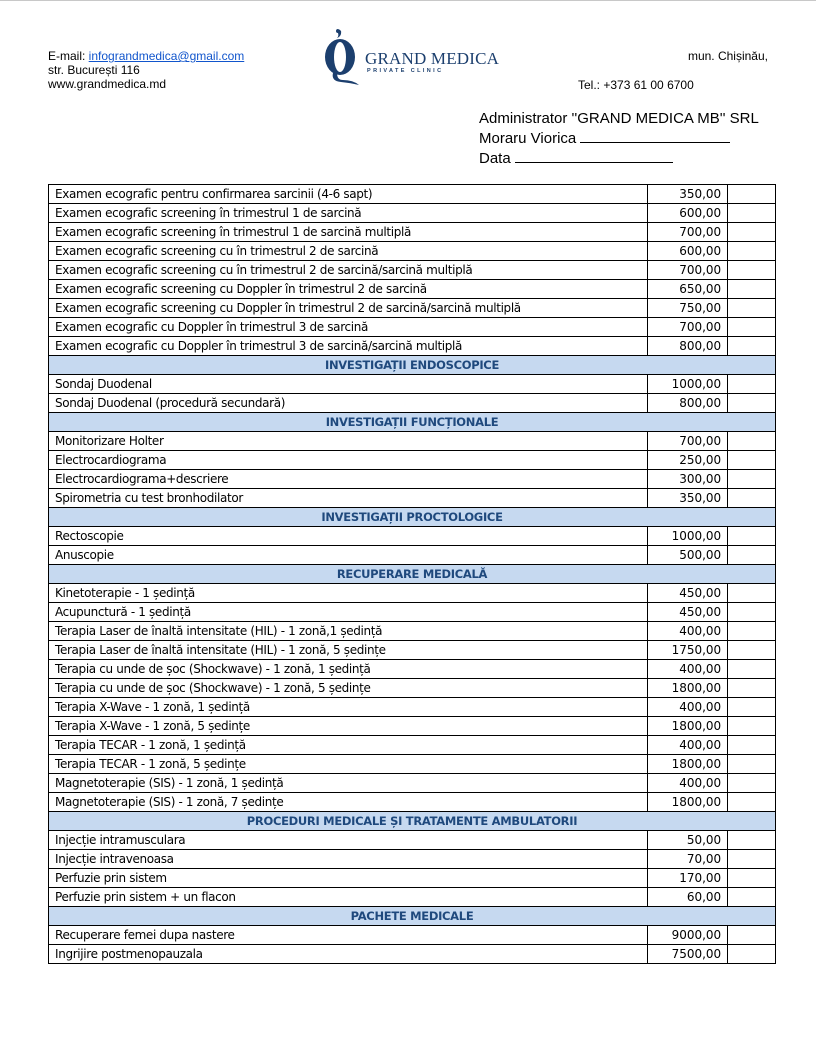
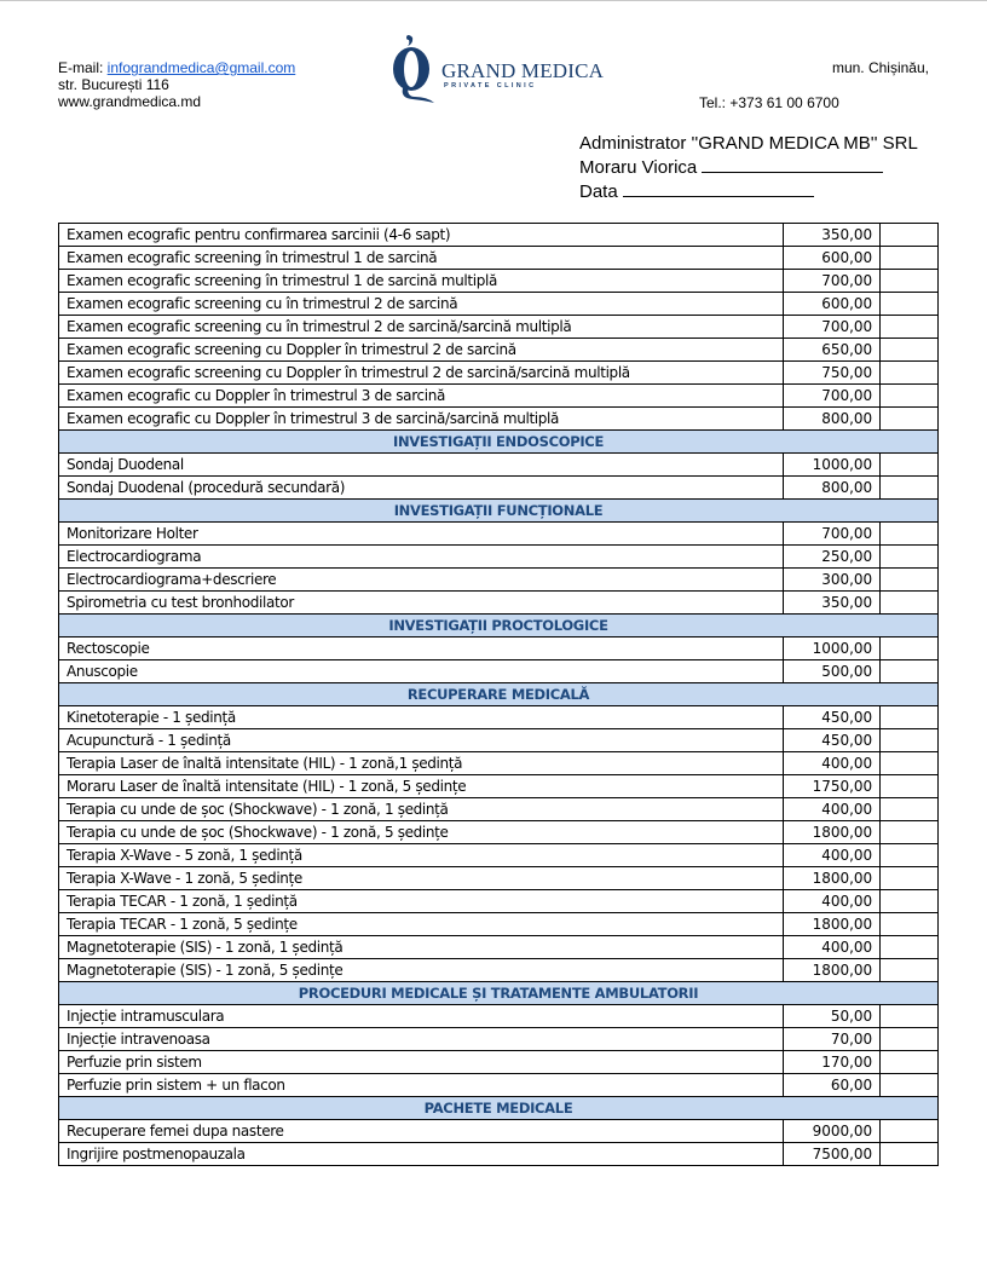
  E-mail: infograndmedica@gmail.com
  str. București 116
  www.grandmedica.md
  GRAND MEDICA
  mun. Chișinău,
  Tel.: +373 61 00 6700
  Administrator ''GRAND MEDICA MB'' SRL
  Moraru Viorica
  Data
  Examen ecografic pentru confirmarea sarcinii (4-6 sapt)	350,00
  Examen ecografic screening în trimestrul 1 de sarcină	600,00
  Examen ecografic screening în trimestrul 1 de sarcină multiplă	700,00
  Examen ecografic screening cu în trimestrul 2 de sarcină	600,00
  Examen ecografic screening cu în trimestrul 2 de sarcină/sarcină multiplă	700,00
  Examen ecografic screening cu Doppler în trimestrul 2 de sarcină	650,00
  Examen ecografic screening cu Doppler în trimestrul 2 de sarcină/sarcină multiplă	750,00
  Examen ecografic cu Doppler în trimestrul 3 de sarcină	700,00
  Examen ecografic cu Doppler în trimestrul 3 de sarcină/sarcină multiplă	800,00
  INVESTIGAȚII ENDOSCOPICE
  Sondaj Duodenal	1000,00
  Sondaj Duodenal (procedură secundară)	800,00
  INVESTIGAȚII FUNCȚIONALE
  Monitorizare Holter	700,00
  Electrocardiograma	250,00
  Electrocardiograma+descriere	300,00
  Spirometria cu test bronhodilator	350,00
  INVESTIGAȚII PROCTOLOGICE
  Rectoscopie	1000,00
  Anuscopie	500,00
  RECUPERARE MEDICALĂ
  Kinetoterapie - 1 ședință	450,00
  Acupunctură - 1 ședință	450,00
  Terapia Laser de înaltă intensitate (HIL) - 1 zonă,1 ședință	400,00
- Terapia Laser de înaltă intensitate (HIL) - 1 zonă, 5 ședințe	1750,00
+ Moraru Laser de înaltă intensitate (HIL) - 1 zonă, 5 ședințe	1750,00
  Terapia cu unde de șoc (Shockwave) - 1 zonă, 1 ședință	400,00
  Terapia cu unde de șoc (Shockwave) - 1 zonă, 5 ședințe	1800,00
- Terapia X-Wave - 1 zonă, 1 ședință	400,00
+ Terapia X-Wave - 5 zonă, 1 ședință	400,00
  Terapia X-Wave - 1 zonă, 5 ședințe	1800,00
  Terapia TECAR - 1 zonă, 1 ședință	400,00
  Terapia TECAR - 1 zonă, 5 ședințe	1800,00
  Magnetoterapie (SIS) - 1 zonă, 1 ședință	400,00
- Magnetoterapie (SIS) - 1 zonă, 7 ședințe	1800,00
+ Magnetoterapie (SIS) - 1 zonă, 5 ședințe	1800,00
  PROCEDURI MEDICALE ȘI TRATAMENTE AMBULATORII
  Injecție intramusculara	50,00
  Injecție intravenoasa	70,00
  Perfuzie prin sistem	170,00
  Perfuzie prin sistem + un flacon	60,00
  PACHETE MEDICALE
  Recuperare femei dupa nastere	9000,00
  Ingrijire postmenopauzala	7500,00
